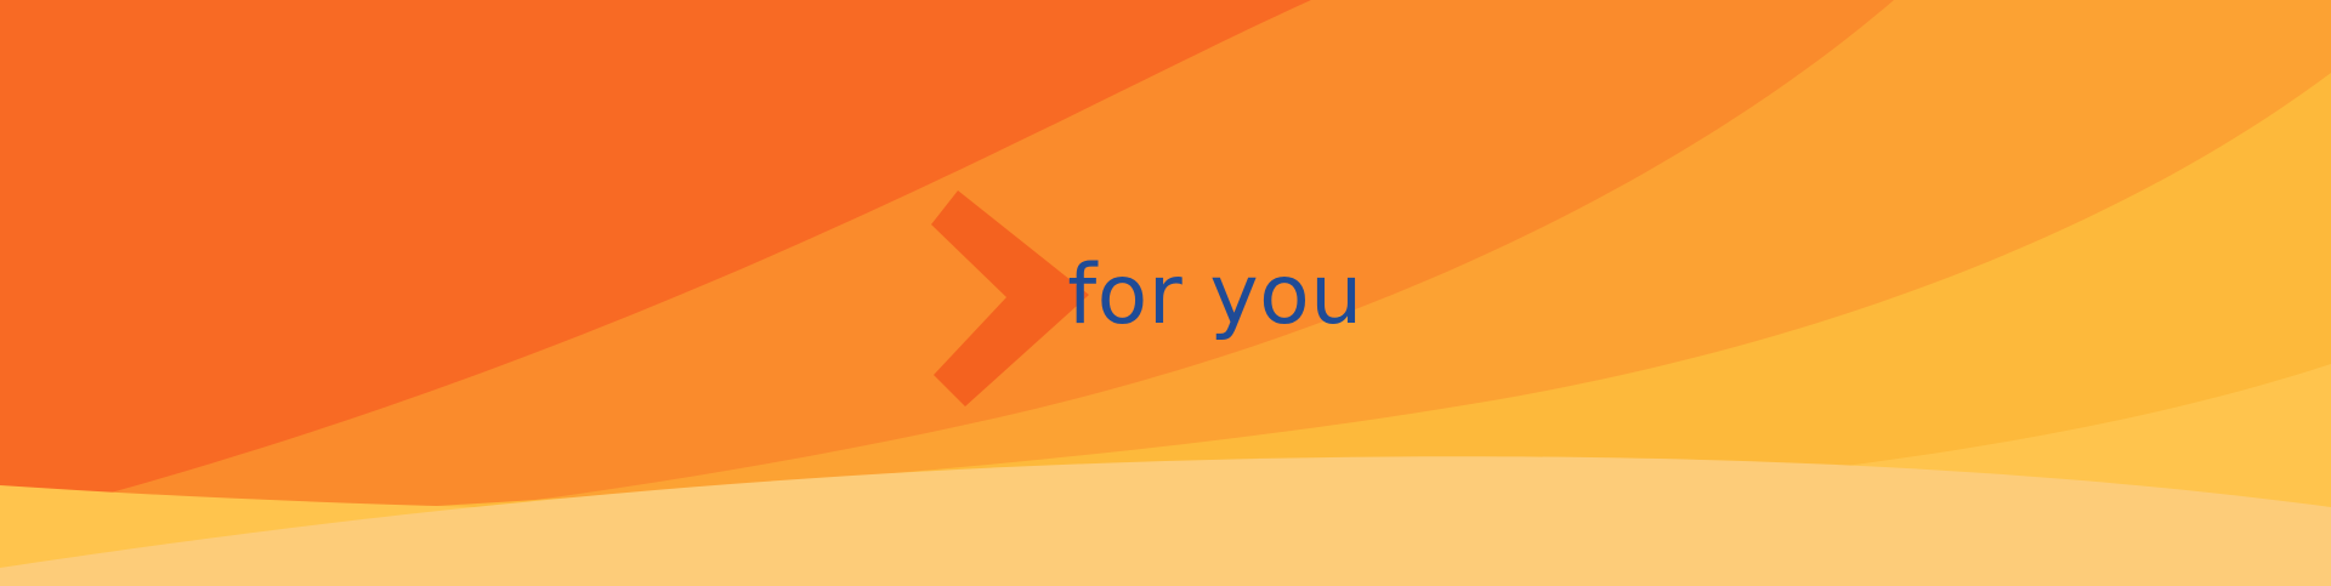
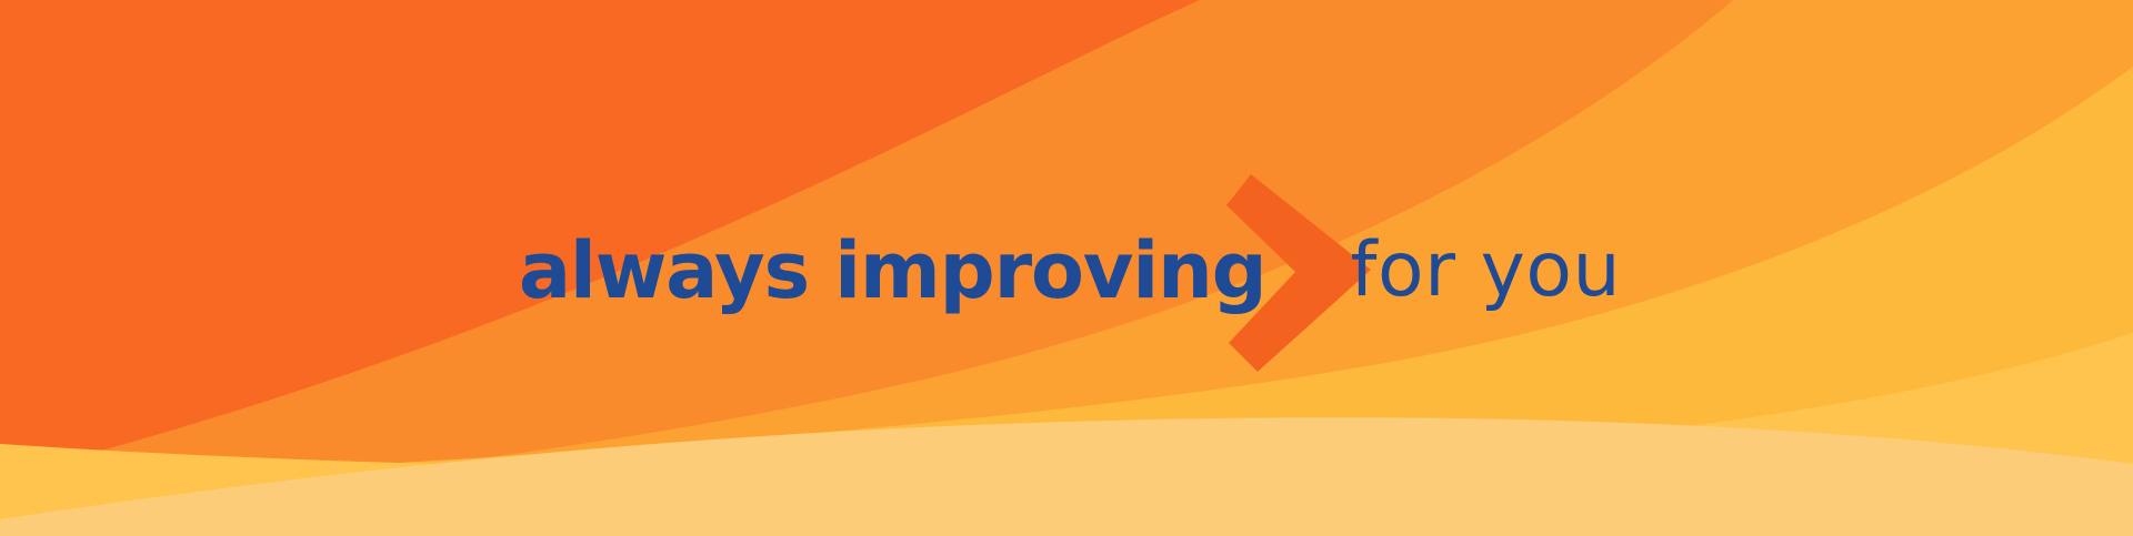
+ always improving
  for you
